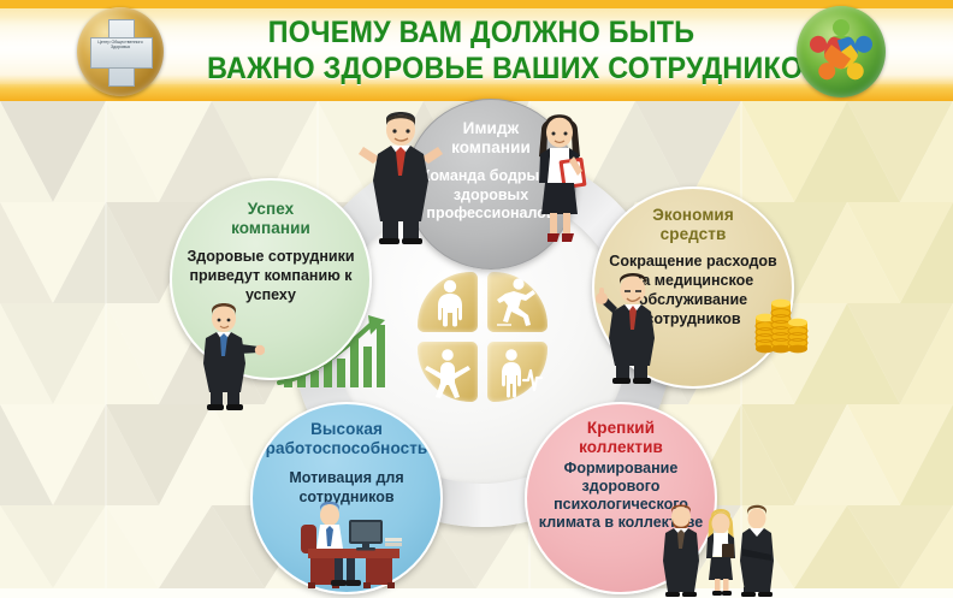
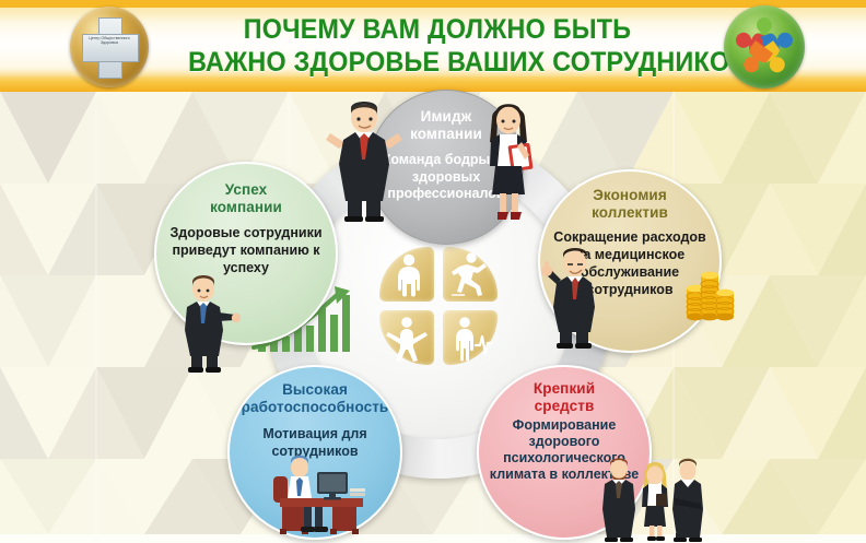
  Имидж
  компании
  оманда бодры здоровых профессионало
  Успех
  компании
  Здоровые сотрудники приведут компанию к успеху
  Экономия
- средств
+ коллектив
  Сокращение расходов медицинское обслуживание отрудников
  Высокая
  работоспособность
  Мотивация для сотрудников
  Крепкий
- коллектив
+ средств
  Формирование здорового психологического климата в коллекве
  ПОЧЕМУ ВАМ ДОЛЖНО БЫТЬ
  ВАЖНО ЗДОРОВЬЕ ВАШИХ СОТРУДНИКО
